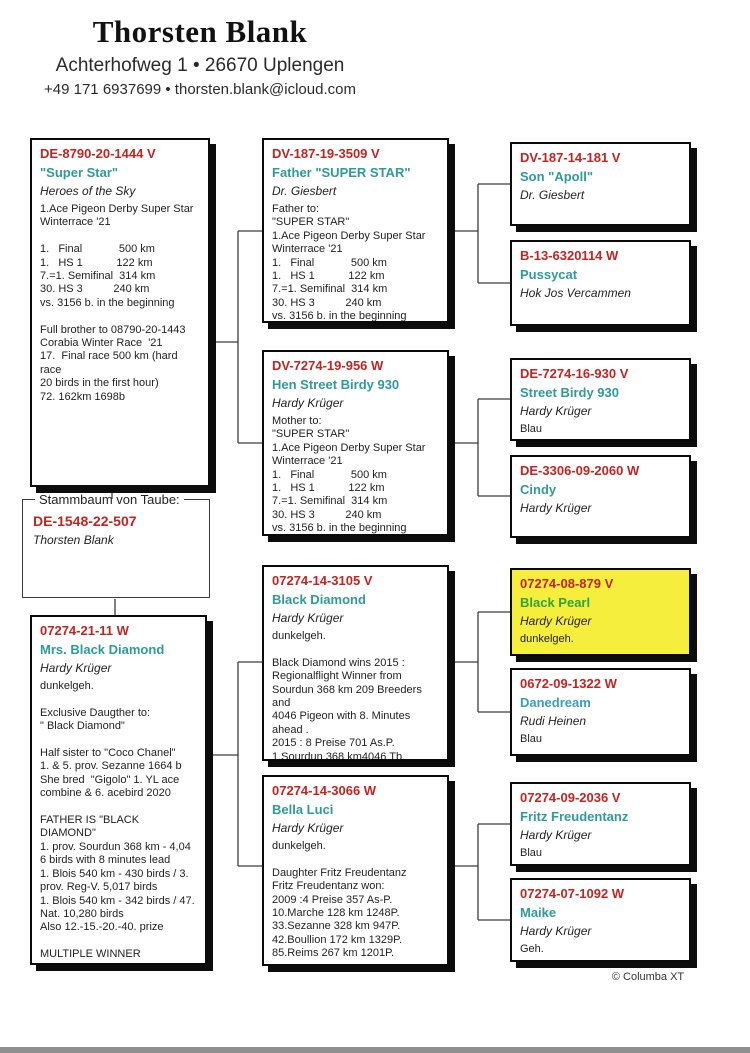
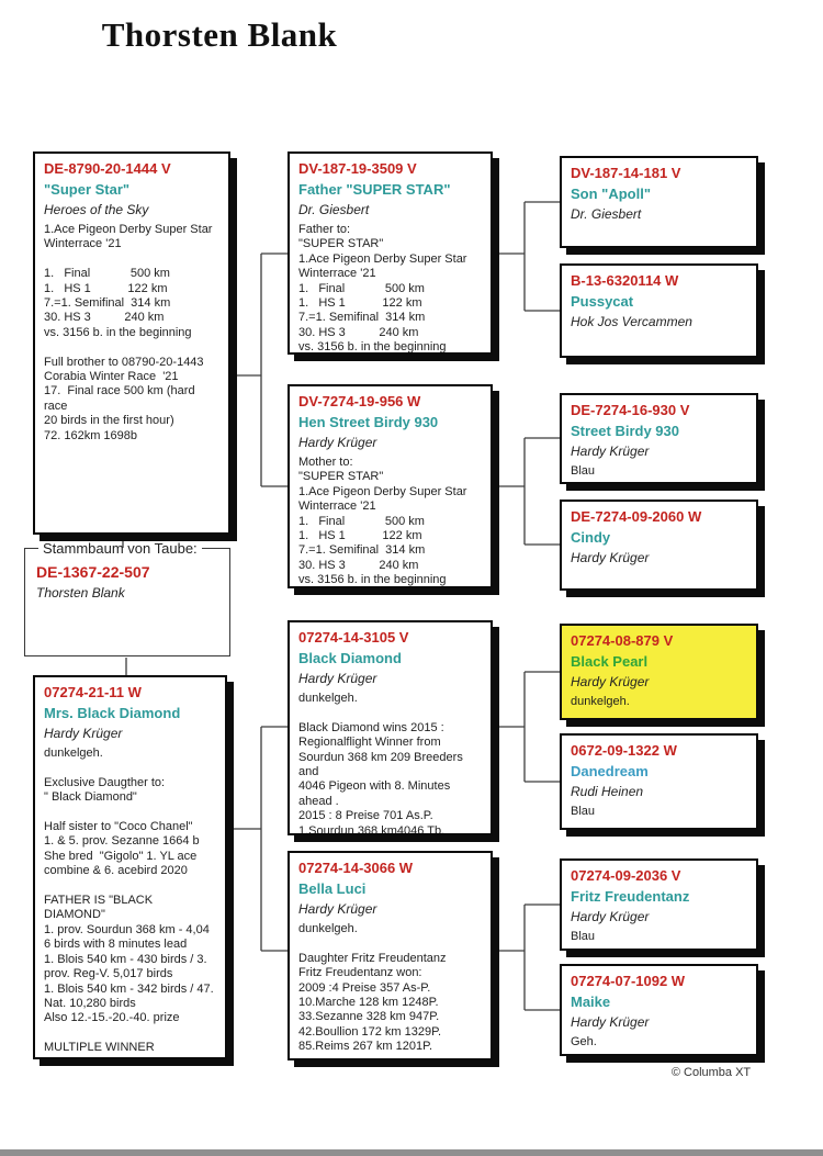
  Thorsten Blank
- Achterhofweg 1 • 26670 Uplengen
- +49 171 6937699 • thorsten.blank@icloud.com
  DE-8790-20-1444 V
  "Super Star"
  Heroes of the Sky
  1.Ace Pigeon Derby Super Star
  Winterrace '21
  1. Final 500 km
  1. HS 1 122 km
  7.=1. Semifinal 314 km
  30. HS 3 240 km
  vs. 3156 b. in the beginning
  Full brother to 08790-20-1443
  Corabia Winter Race '21
  17. Final race 500 km (hard race
  20 birds in the first hour)
  72. 162km 1698b
  Stammbaum von Taube:
- DE-1548-22-507
+ DE-1367-22-507
  Thorsten Blank
  07274-21-11 W
  Mrs. Black Diamond
  Hardy Krüger
  dunkelgeh.
  Exclusive Daugther to:
  " Black Diamond"
  Half sister to "Coco Chanel"
  1. & 5. prov. Sezanne 1664 b
  She bred "Gigolo" 1. YL ace
  combine & 6. acebird 2020
  FATHER IS "BLACK DIAMOND"
  1. prov. Sourdun 368 km - 4,04
  6 birds with 8 minutes lead
  1. Blois 540 km - 430 birds / 3.
  prov. Reg-V. 5,017 birds
  1. Blois 540 km - 342 birds / 47.
  Nat. 10,280 birds
  Also 12.-15.-20.-40. prize
  MULTIPLE WINNER
  DV-187-19-3509 V
  Father "SUPER STAR"
  Dr. Giesbert
  Father to:
  "SUPER STAR"
  1.Ace Pigeon Derby Super Star
  Winterrace '21
  1. Final 500 km
  1. HS 1 122 km
  7.=1. Semifinal 314 km
  30. HS 3 240 km
  vs. 3156 b. in the beginning
  DV-7274-19-956 W
  Hen Street Birdy 930
  Hardy Krüger
  Mother to:
  "SUPER STAR"
  1.Ace Pigeon Derby Super Star
  Winterrace '21
  1. Final 500 km
  1. HS 1 122 km
  7.=1. Semifinal 314 km
  30. HS 3 240 km
  vs. 3156 b. in the beginning
  07274-14-3105 V
  Black Diamond
  Hardy Krüger
  dunkelgeh.
  Black Diamond wins 2015 :
  Regionalflight Winner from
  Sourdun 368 km 209 Breeders
  and
  4046 Pigeon with 8. Minutes
  ahead .
  2015 : 8 Preise 701 As.P.
  1.Sourdun 368 km4046 Tb.
  07274-14-3066 W
  Bella Luci
  Hardy Krüger
  dunkelgeh.
  Daughter Fritz Freudentanz
  Fritz Freudentanz won:
  2009 :4 Preise 357 As-P.
  10.Marche 128 km 1248P.
  33.Sezanne 328 km 947P.
  42.Boullion 172 km 1329P.
  85.Reims 267 km 1201P.
  DV-187-14-181 V
  Son "Apoll"
  Dr. Giesbert
  B-13-6320114 W
  Pussycat
  Hok Jos Vercammen
  DE-7274-16-930 V
  Street Birdy 930
  Hardy Krüger
  Blau
- DE-3306-09-2060 W
+ DE-7274-09-2060 W
  Cindy
  Hardy Krüger
  07274-08-879 V
  Black Pearl
  Hardy Krüger
  dunkelgeh.
  0672-09-1322 W
  Danedream
  Rudi Heinen
  Blau
  07274-09-2036 V
  Fritz Freudentanz
  Hardy Krüger
  Blau
  07274-07-1092 W
  Maike
  Hardy Krüger
  Geh.
  © Columba XT
